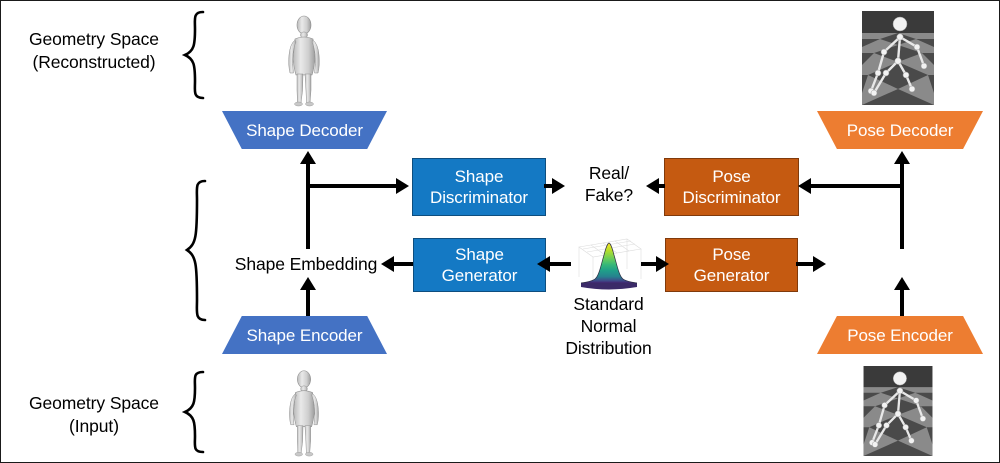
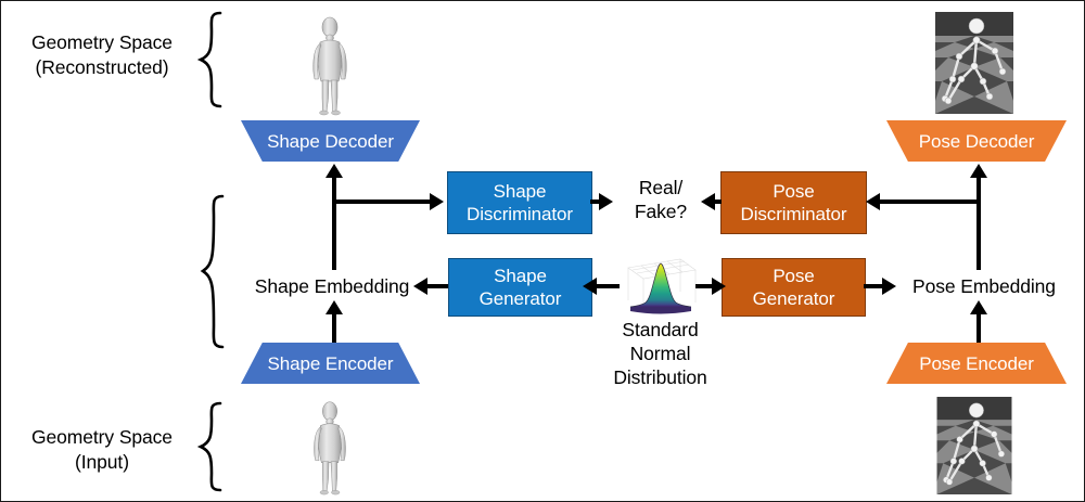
  Geometry Space
  (Reconstructed)
  Geometry Space
  (Input)
  Shape Decoder
  Pose Decoder
  Shape
  Discriminator
  Real/
  Fake?
  Pose
  Discriminator
  Shape
  Generator
  Standard
  Normal
  Distribution
  Pose
  Generator
  Shape Embedding
+ Pose Embedding
  Shape Encoder
  Pose Encoder
